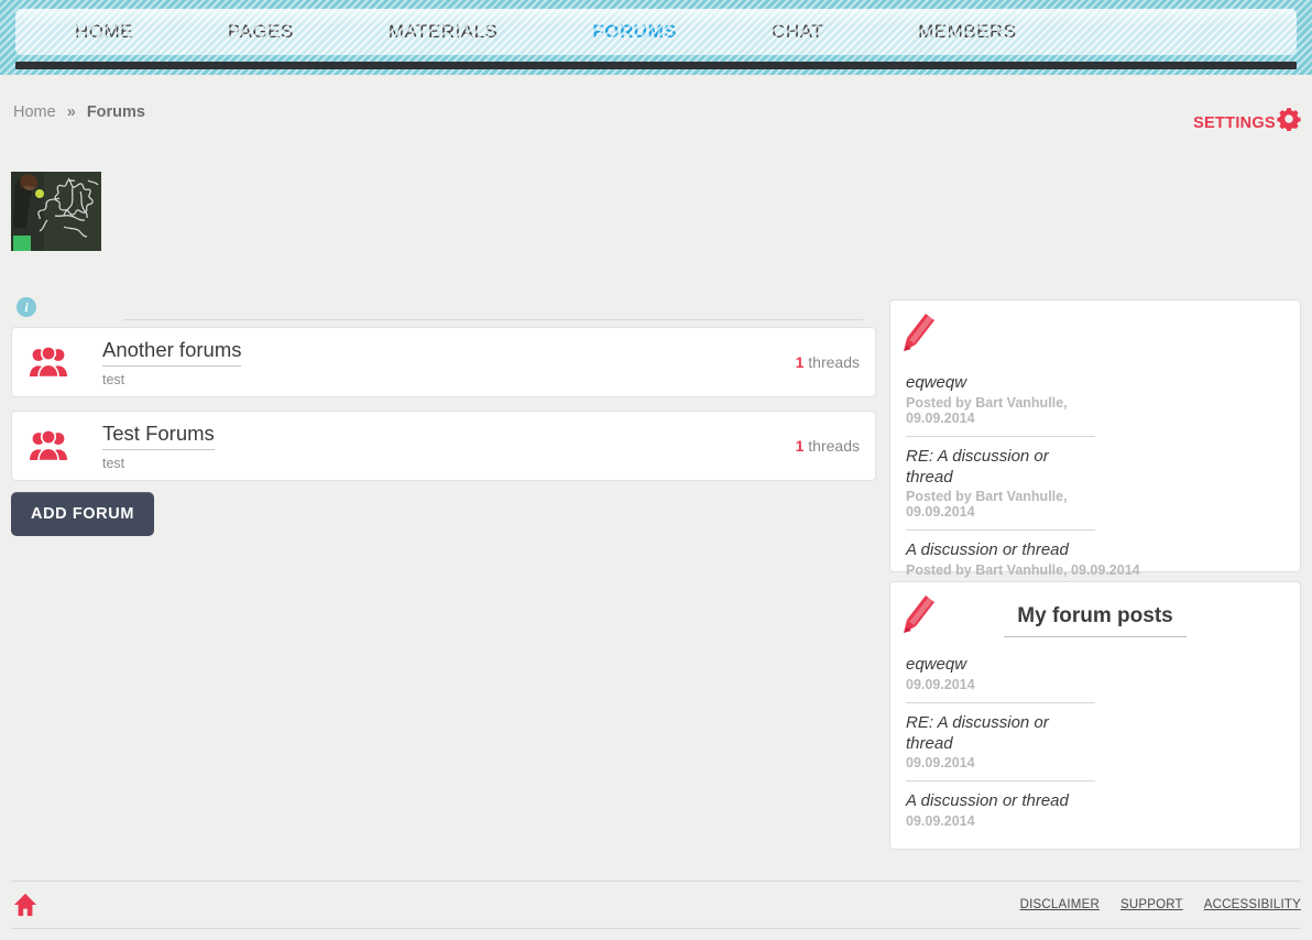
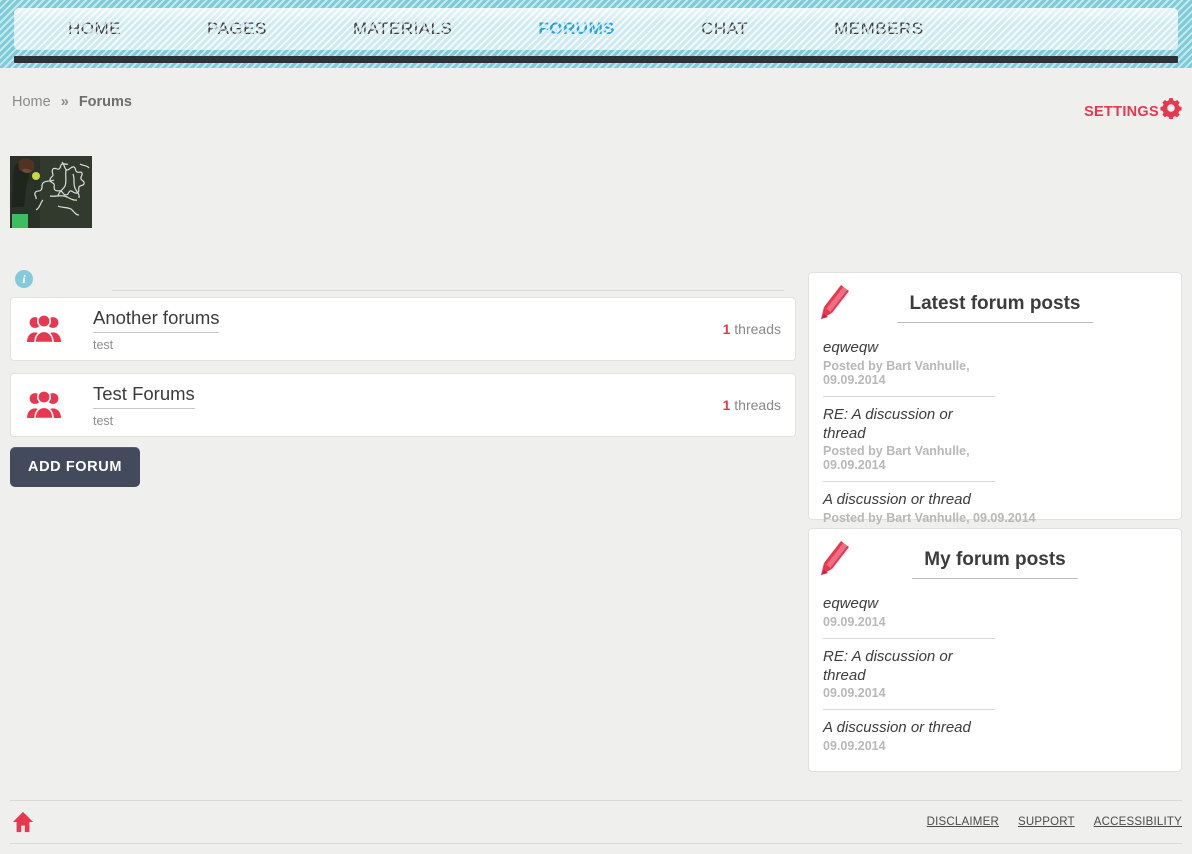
  Home » Forums
  SETTINGS
  i
  Another forums
  test
  1 threads
  Test Forums
  test
  1 threads
  ADD FORUM
+ Latest forum posts
  eqweqw
  Posted by Bart Vanhulle, 09.09.2014
  RE: A discussion or thread
  Posted by Bart Vanhulle, 09.09.2014
  A discussion or thread
  Posted by Bart Vanhulle, 09.09.2014
  My forum posts
  eqweqw
  09.09.2014
  RE: A discussion or thread
  09.09.2014
  A discussion or thread
  09.09.2014
  DISCLAIMER
  SUPPORT
  ACCESSIBILITY
